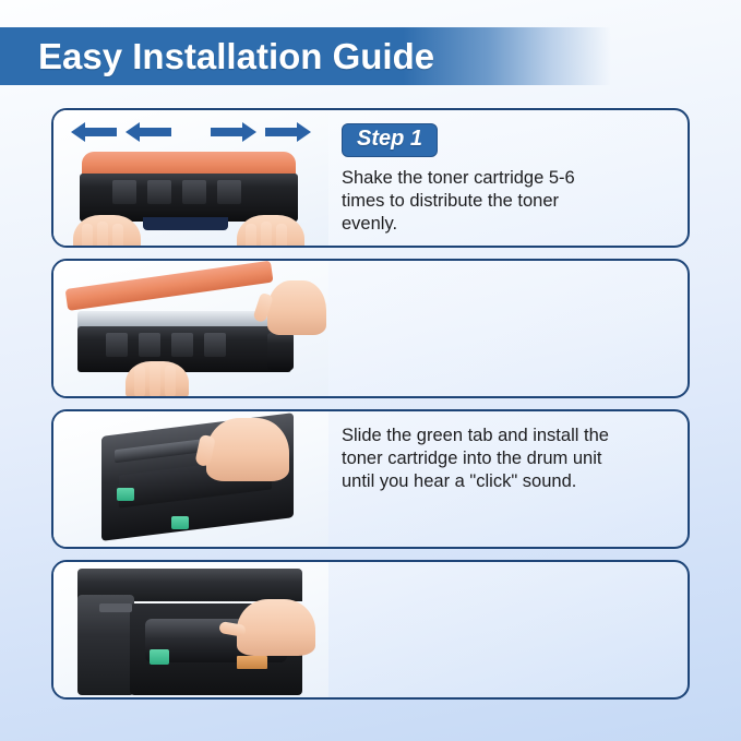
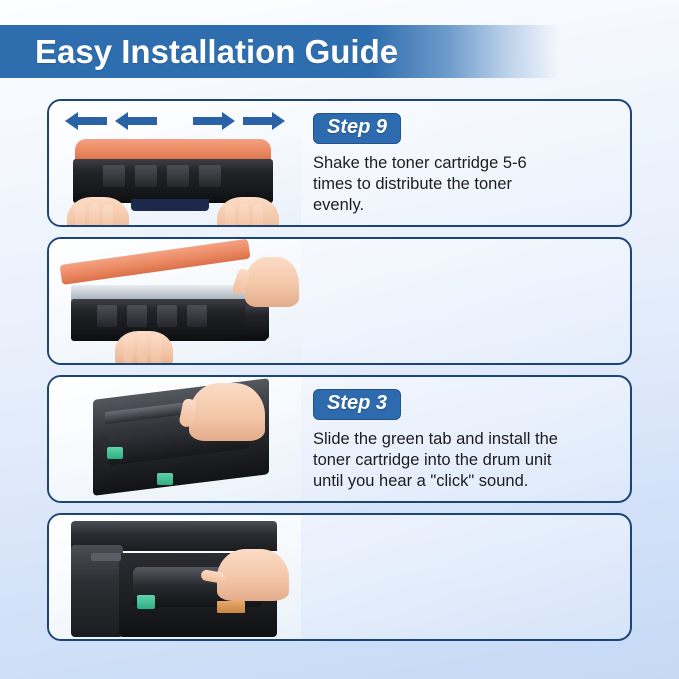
  Easy Installation Guide
- Step 1
+ Step 9
  Shake the toner cartridge 5-6
  times to distribute the toner
  evenly.
+ Step 3
  Slide the green tab and install the
  toner cartridge into the drum unit
  until you hear a "click" sound.
